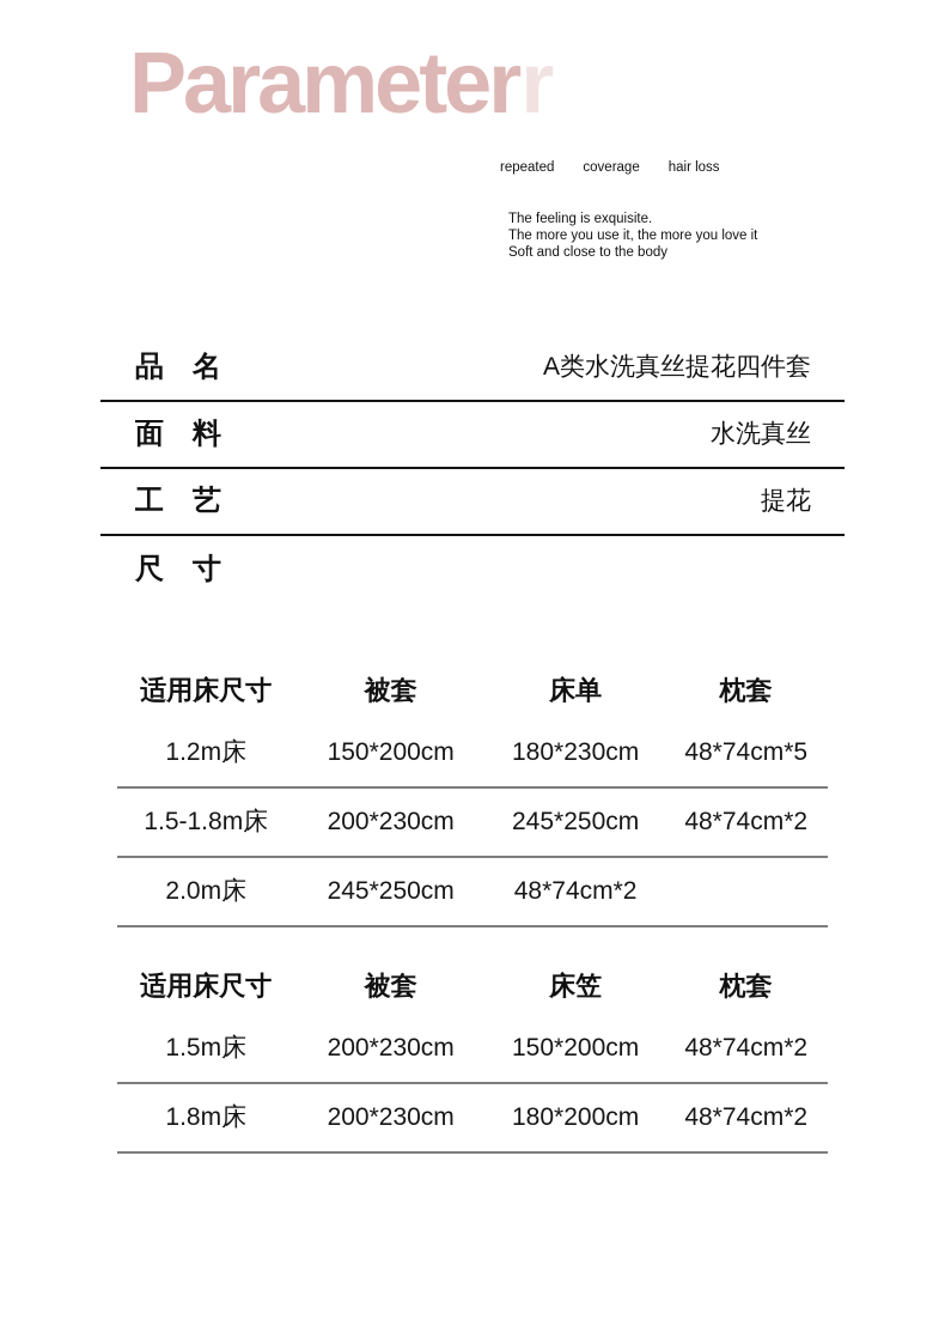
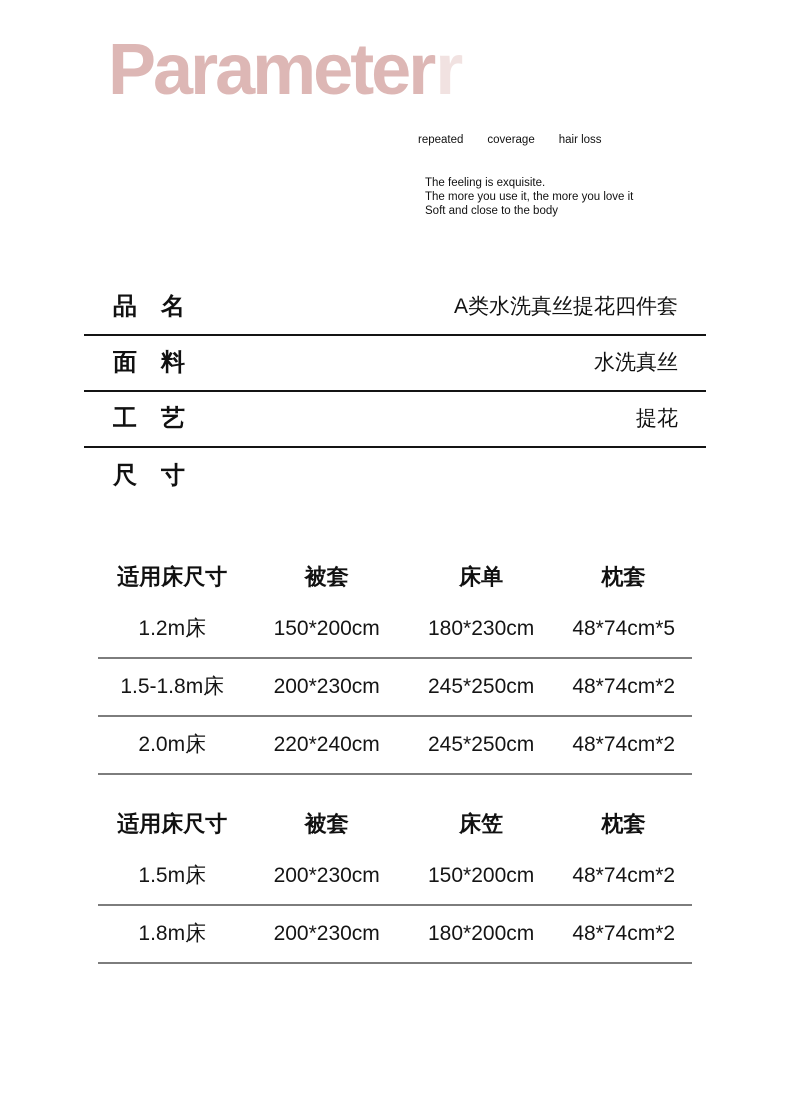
  Parameterr
  repeated
  coverage
  hair loss
  The feeling is exquisite.
  The more you use it, the more you love it
  Soft and close to the body
  品 名
  A类水洗真丝提花四件套
  面 料
  水洗真丝
  工 艺
  提花
  尺 寸
  适用床尺寸
  被套
  床单
  枕套
  1.2m床
  150*200cm
  180*230cm
  48*74cm*5
  1.5-1.8m床
  200*230cm
  245*250cm
  48*74cm*2
  2.0m床
+ 220*240cm
  245*250cm
  48*74cm*2
  适用床尺寸
  被套
  床笠
  枕套
  1.5m床
  200*230cm
  150*200cm
  48*74cm*2
  1.8m床
  200*230cm
  180*200cm
  48*74cm*2
